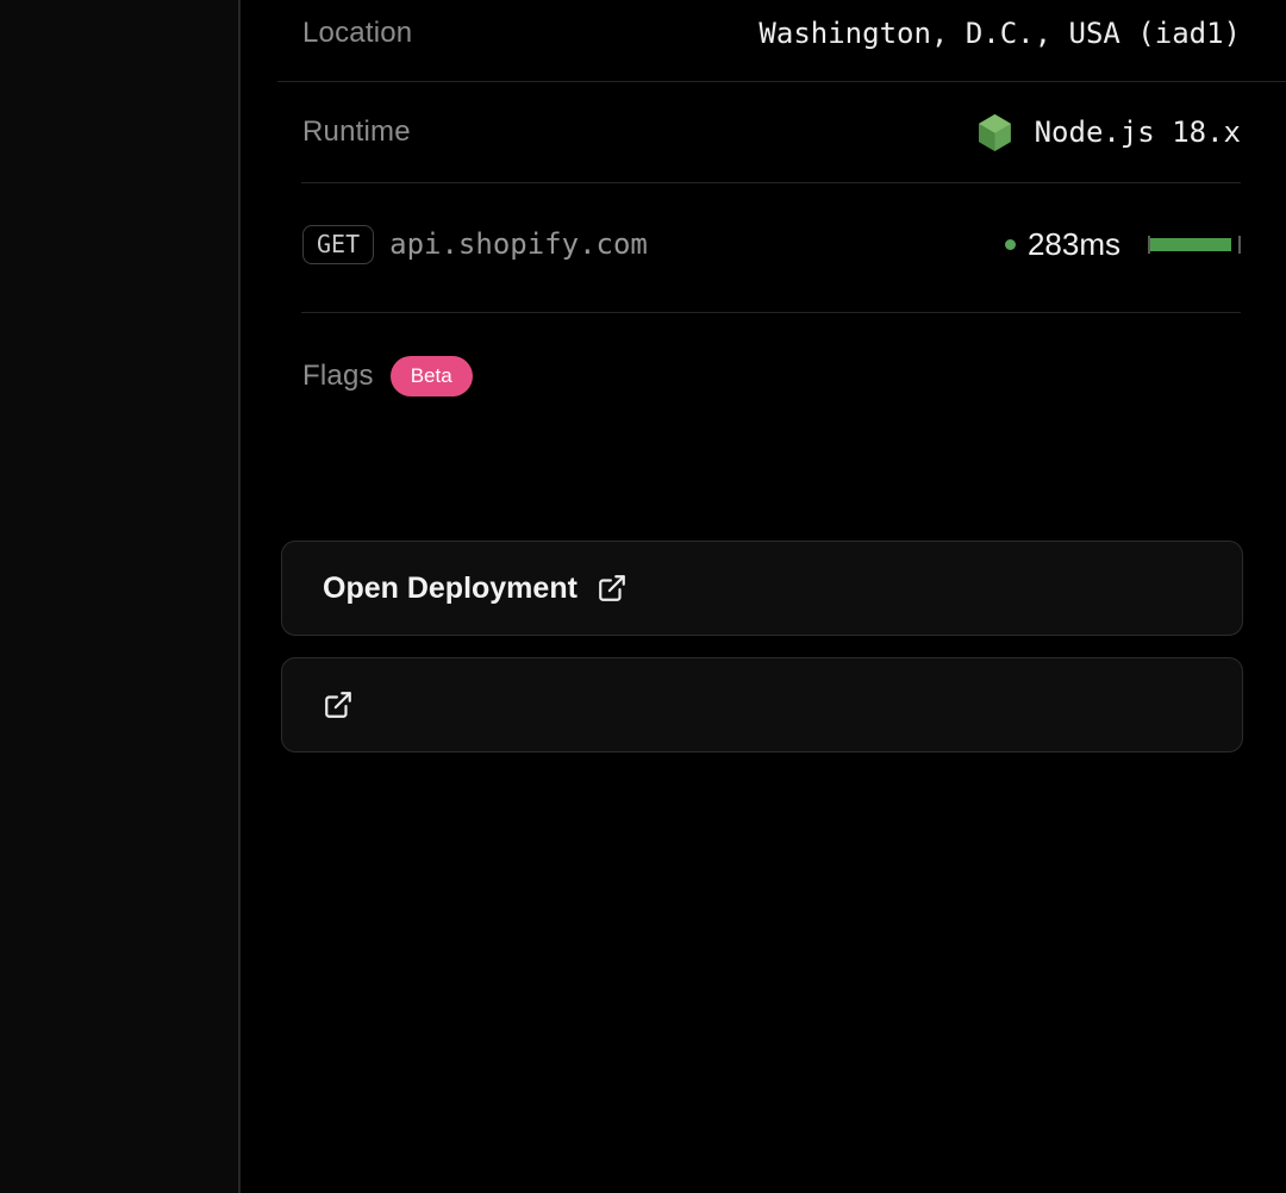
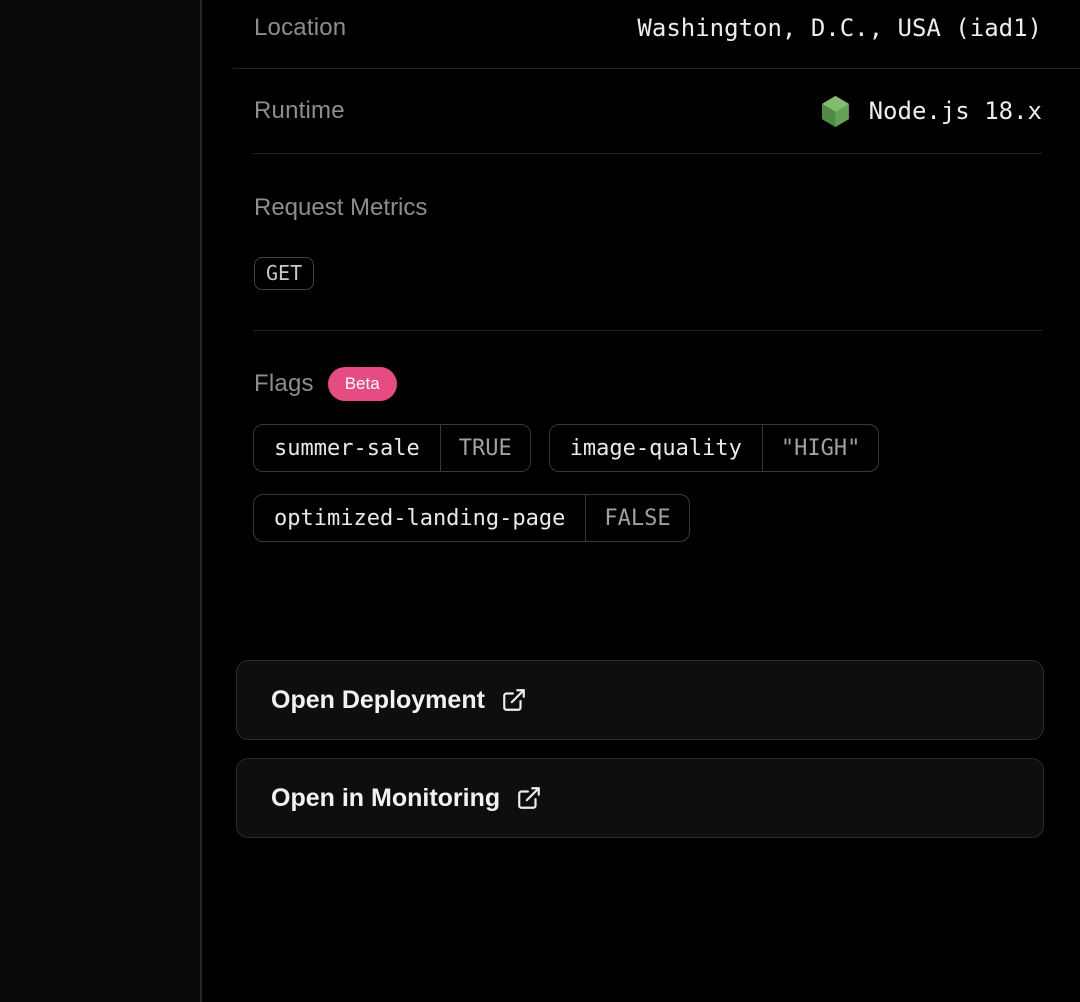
  Location
  Washington, D.C., USA (iad1)
  Runtime
  Node.js 18.x
+ Request Metrics
  GET
- api.shopify.com
- 283ms
  Flags
  Beta
+ summer-sale
+ TRUE
+ image-quality
+ "HIGH"
+ optimized-landing-page
+ FALSE
  Open Deployment
+ Open in Monitoring
